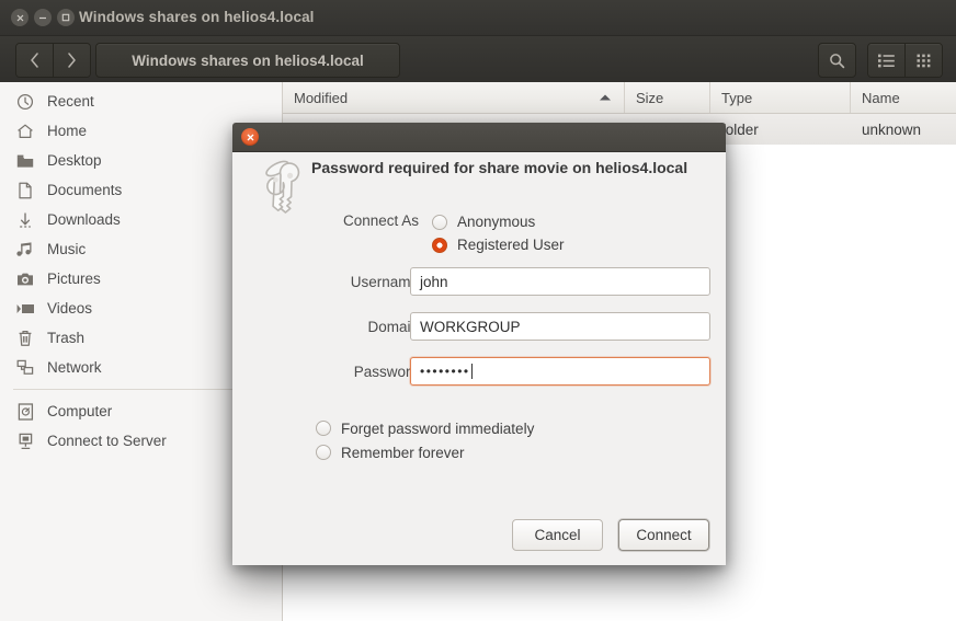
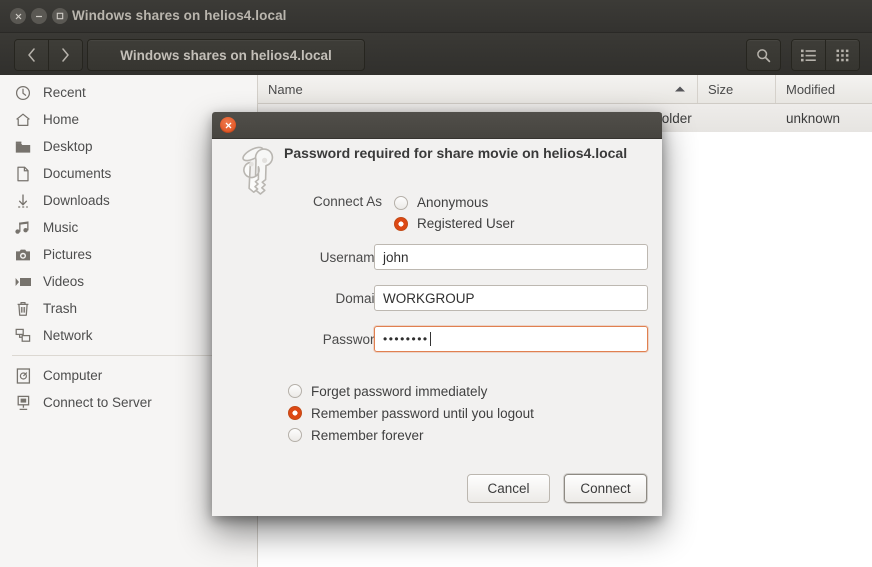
  Windows shares on helios4.local
  Windows shares on helios4.local
  Recent
  Home
  Desktop
  Documents
  Downloads
  Music
  Pictures
  Videos
  Trash
  Network
  Computer
  Connect to Server
- Modified
+ Name
  Size
- Type
- Name
+ Modified
  older
  unknown
  Password required for share movie on helios4.local
  Connect As
  Anonymous
  Registered User
  Usernam
  john
  Domai
  WORKGROUP
  Passwor
  ••••••••
  Forget password immediately
+ Remember password until you logout
  Remember forever
  Cancel
  Connect
